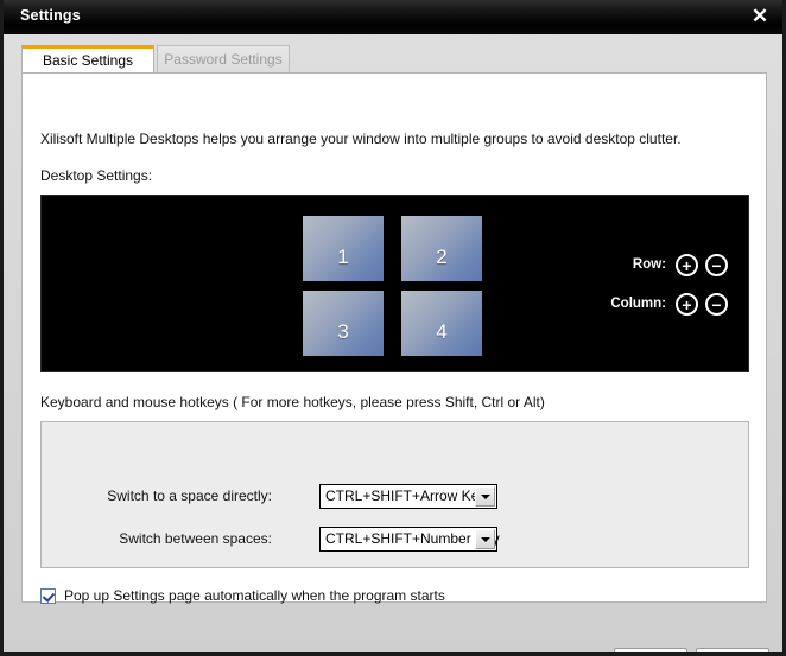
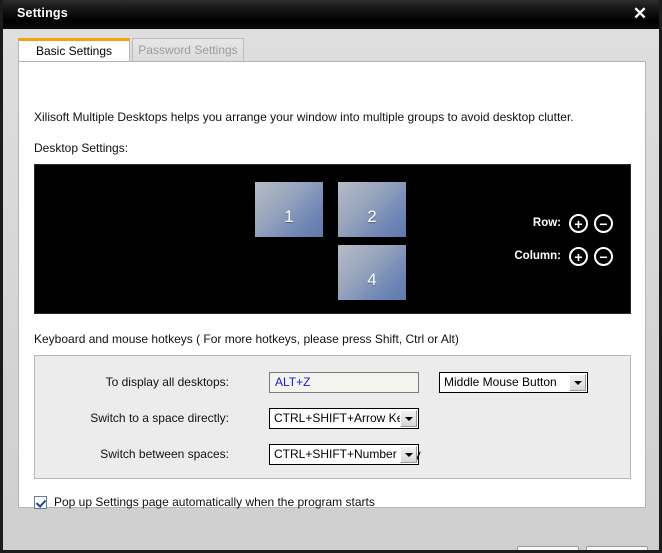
  Settings
  ✕
  Basic Settings
  Password Settings
  Xilisoft Multiple Desktops helps you arrange your window into multiple groups to avoid desktop clutter.
  Desktop Settings:
  1
  2
- 3
  4
  Row:
  +
  −
  Column:
  +
  −
  Keyboard and mouse hotkeys ( For more hotkeys, please press Shift, Ctrl or Alt)
+ To display all desktops:
+ ALT+Z
+ Middle Mouse Button
  Switch to a space directly:
  CTRL+SHIFT+Arrow K
  Switch between spaces:
  CTRL+SHIFT+Numbery
  Pop up Settings page automatically when the program starts
